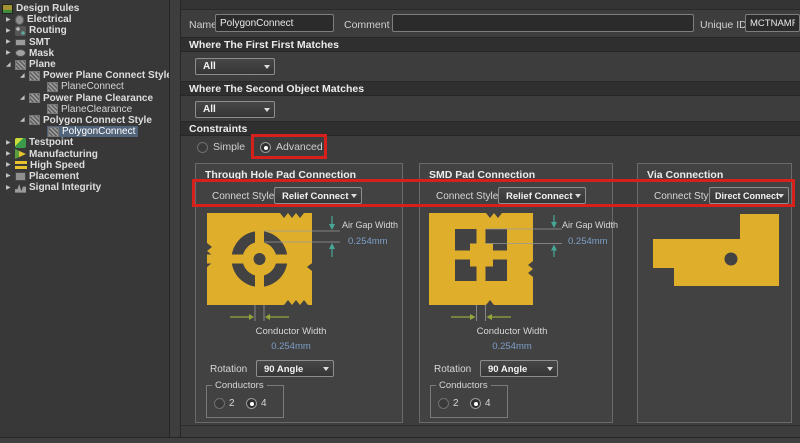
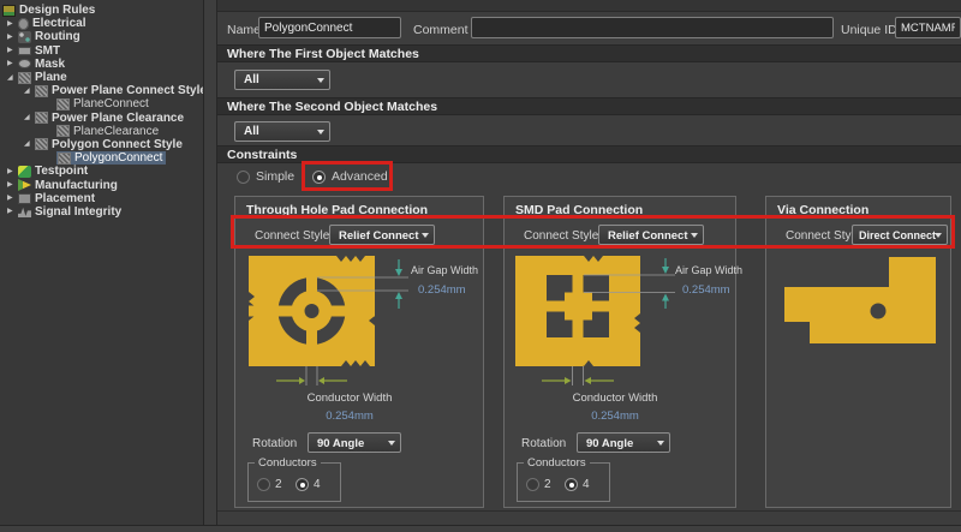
  Design Rules
  Electrical
  Routing
  SMT
  Mask
  Plane
  Power Plane Connect Styl
  PlaneConnect
  Power Plane Clearance
  PlaneClearance
  Polygon Connect Style
  PolygonConnect
  Testpoint
  Manufacturing
- High Speed
  Placement
  Signal Integrity
  Nam
  PolygonConnect
  Comment
  Unique ID
  MCTNAMF
- Where The First First Matches
+ Where The First Object Matches
  All
  Where The Second Object Matches
  All
  Constraints
  Simple
  Advanced
  Through Hole Pad Connection
  Connect Style
  Relief Connect
  Air Gap Width
  0.254mm
  Conductor Width
  0.254mm
  Rotation
  90 Angle
  Conductors
  2
  4
  SMD Pad Connection
  Connect Style
  Relief Connect
  Air Gap Width
  0.254mm
  Conductor Width
  0.254mm
  Rotation
  90 Angle
  Conductors
  2
  4
  Via Connection
  Connect Sty
  Direct Connect
